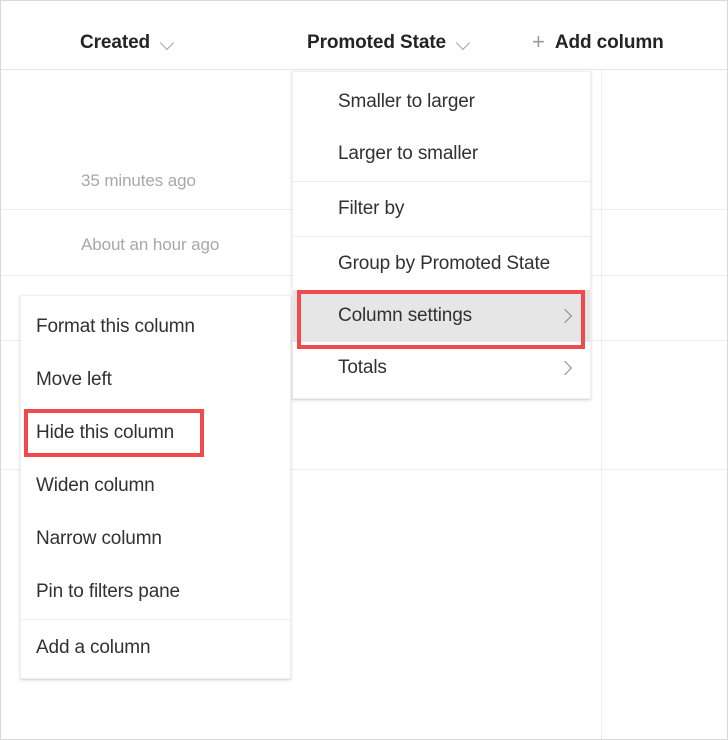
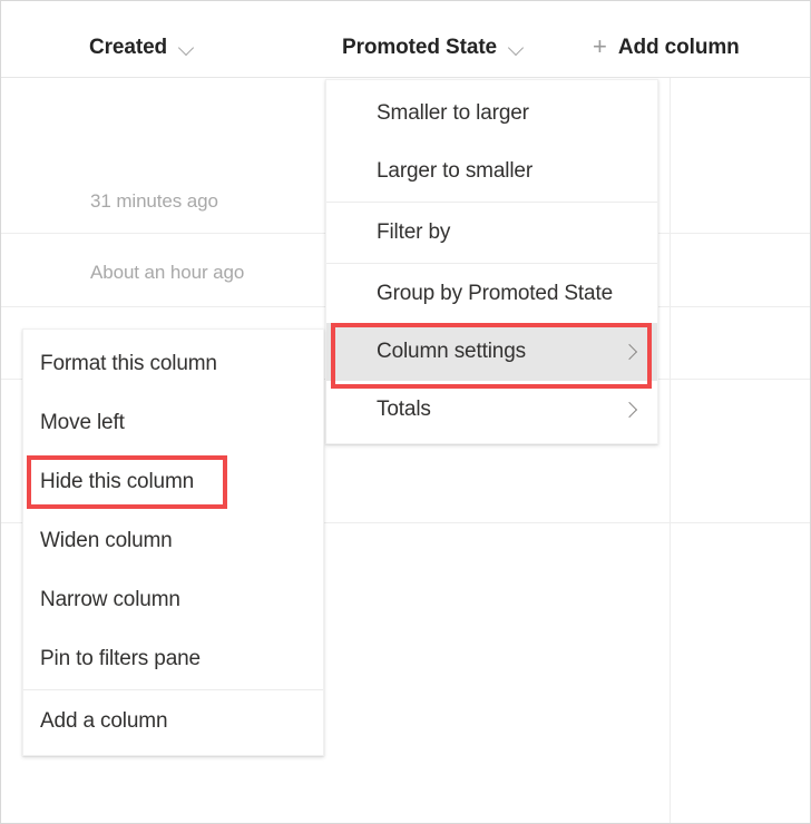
- 35 minutes ago
+ 31 minutes ago
  About an hour ago
  Created
  Promoted State
  +
  Add column
  Smaller to larger
  Larger to smaller
  Filter by
  Group by Promoted State
  Column settings
  Totals
  Format this column
  Move left
  Hide this column
  Widen column
  Narrow column
  Pin to filters pane
  Add a column
